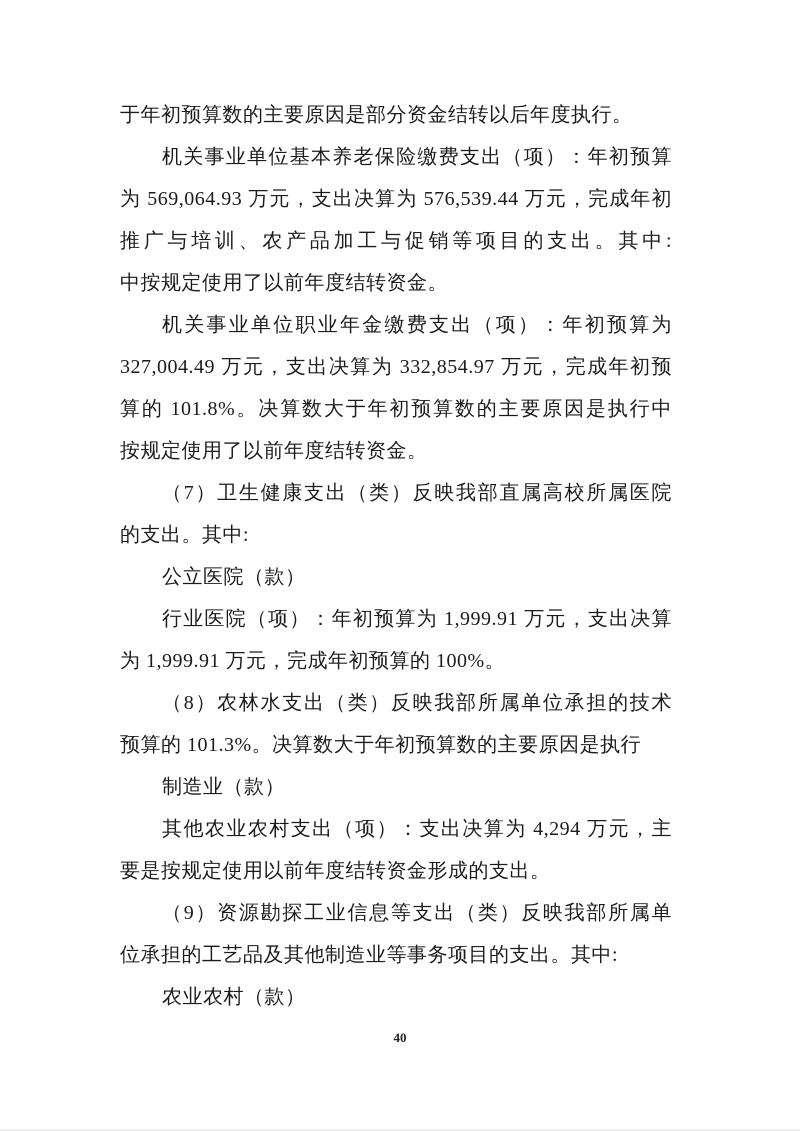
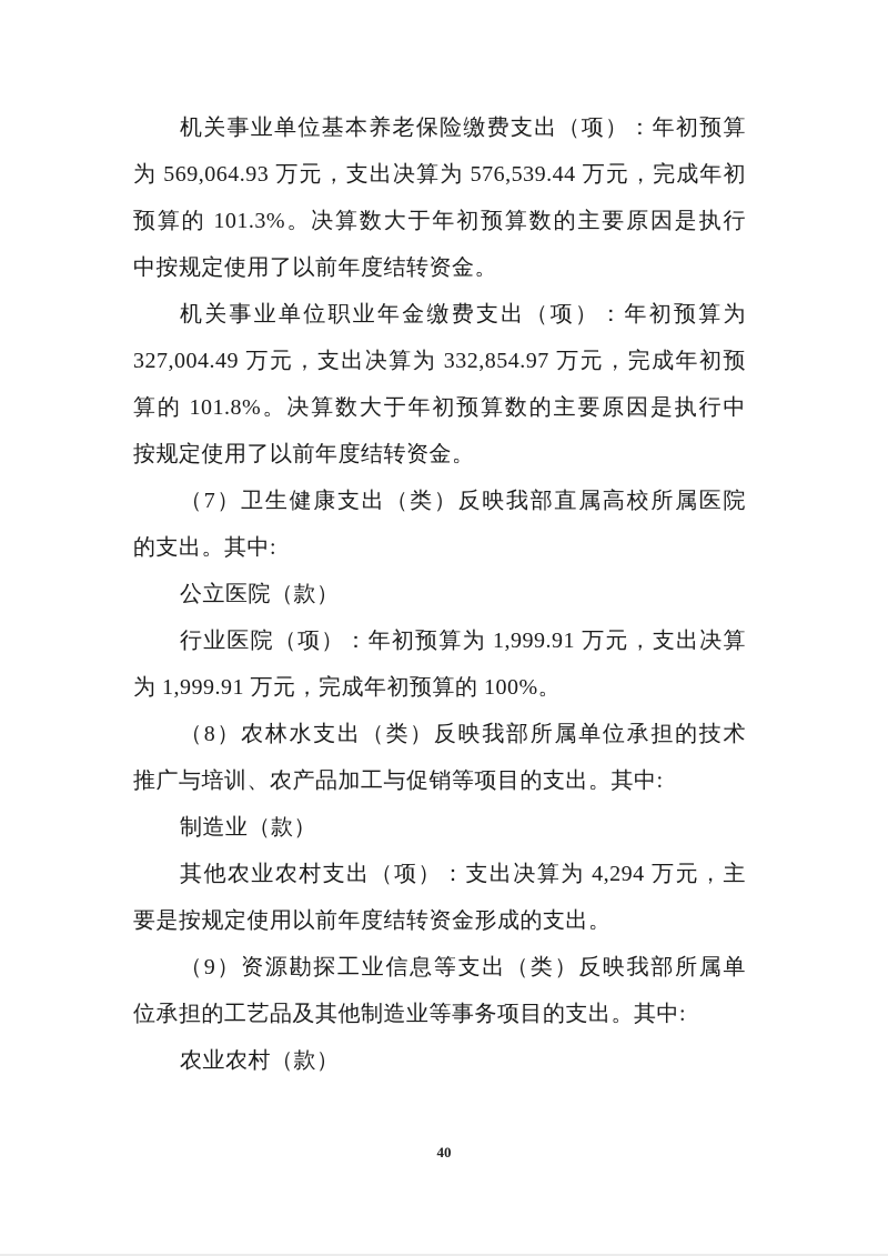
- 于年初预算数的主要原因是部分资金结转以后年度执行。
  机关事业单位基本养老保险缴费支出（项）：年初预算
  为 569,064.93 万元，支出决算为 576,539.44 万元，完成年初
- 推广与培训、农产品加工与促销等项目的支出。其中:
+ 预算的 101.3%。决算数大于年初预算数的主要原因是执行
  中按规定使用了以前年度结转资金。
  机关事业单位职业年金缴费支出（项）：年初预算为
  327,004.49 万元，支出决算为 332,854.97 万元，完成年初预
  算的 101.8%。决算数大于年初预算数的主要原因是执行中
  按规定使用了以前年度结转资金。
  （7）卫生健康支出（类）反映我部直属高校所属医院
  的支出。其中:
  公立医院（款）
  行业医院（项）：年初预算为 1,999.91 万元，支出决算
  为 1,999.91 万元，完成年初预算的 100%。
  （8）农林水支出（类）反映我部所属单位承担的技术
- 预算的 101.3%。决算数大于年初预算数的主要原因是执行
+ 推广与培训、农产品加工与促销等项目的支出。其中:
  制造业（款）
  其他农业农村支出（项）：支出决算为 4,294 万元，主
  要是按规定使用以前年度结转资金形成的支出。
  （9）资源勘探工业信息等支出（类）反映我部所属单
  位承担的工艺品及其他制造业等事务项目的支出。其中:
  农业农村（款）
  40
